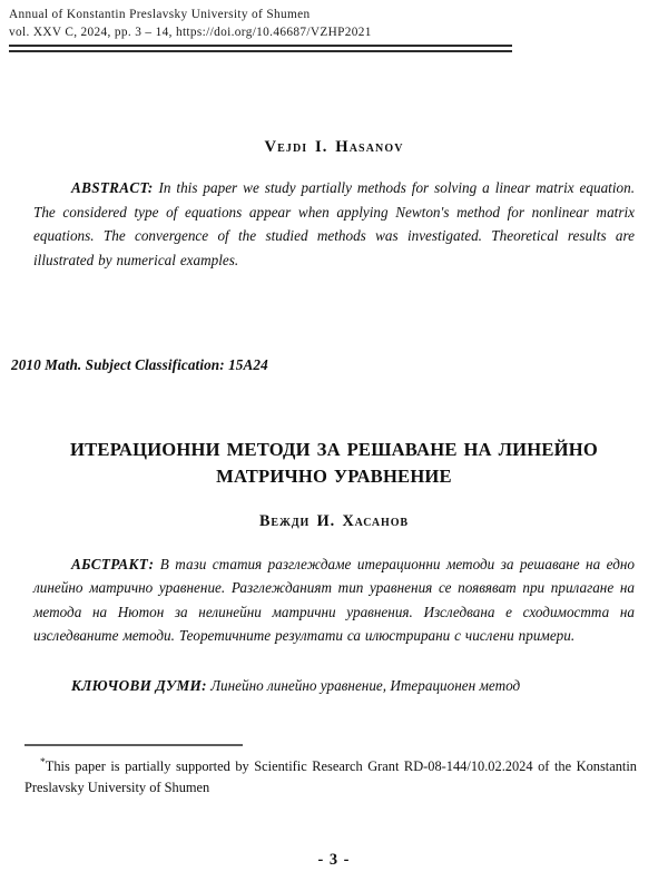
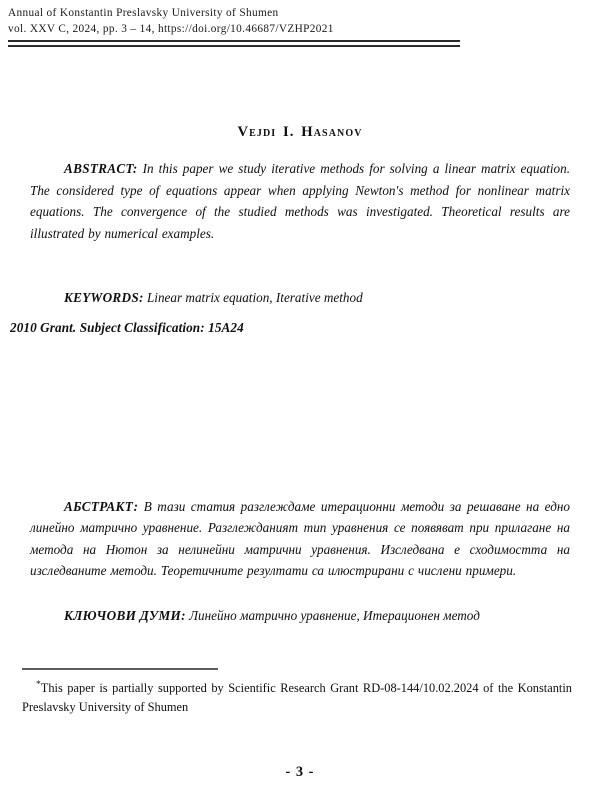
  Annual of Konstantin Preslavsky University of Shumen
  vol. XXV C, 2024, pp. 3 – 14, https://doi.org/10.46687/VZHP2021
  Vejdi I. Hasanov
- ABSTRACT: In this paper we study partially methods for solving a linear matrix equation. The considered type of equations appear when applying Newton's method for nonlinear matrix equations. The convergence of the studied methods was investigated. Theoretical results are illustrated by numerical examples.
+ ABSTRACT: In this paper we study iterative methods for solving a linear matrix equation. The considered type of equations appear when applying Newton's method for nonlinear matrix equations. The convergence of the studied methods was investigated. Theoretical results are illustrated by numerical examples.
+ KEYWORDS: Linear matrix equation, Iterative method
- 2010 Math. Subject Classification: 15A24
+ 2010 Grant. Subject Classification: 15A24
- ИТЕРАЦИОННИ МЕТОДИ ЗА РЕШАВАНЕ НА ЛИНЕЙНО МАТРИЧНО УРАВНЕНИЕ
- Вежди И. Хасанов
  АБСТРАКТ: В тази статия разглеждаме итерационни методи за решаване на едно линейно матрично уравнение. Разглежданият тип уравнения се появяват при прилагане на метода на Нютон за нелинейни матрични уравнения. Изследвана е сходимостта на изследваните методи. Теоретичните резултати са илюстрирани с числени примери.
- КЛЮЧОВИ ДУМИ: Линейно линейно уравнение, Итерационен метод
+ КЛЮЧОВИ ДУМИ: Линейно матрично уравнение, Итерационен метод
  *This paper is partially supported by Scientific Research Grant RD-08-144/10.02.2024 of the Konstantin Preslavsky University of Shumen
  - 3 -
